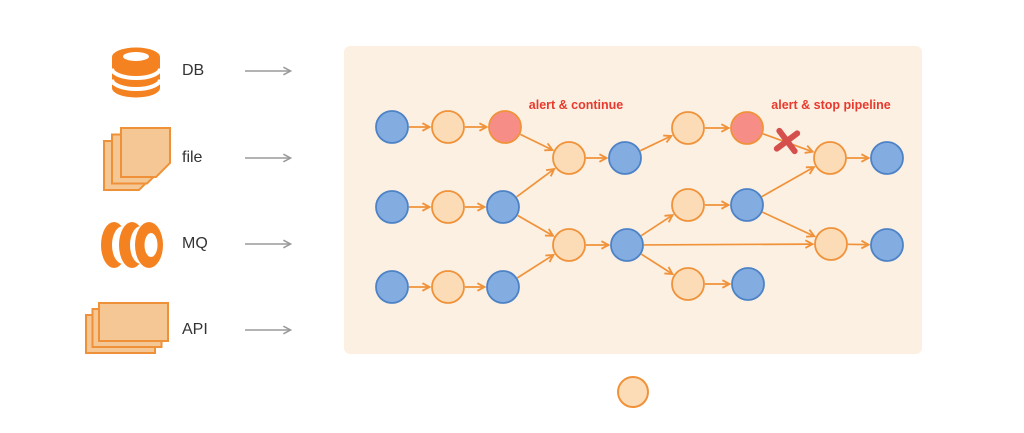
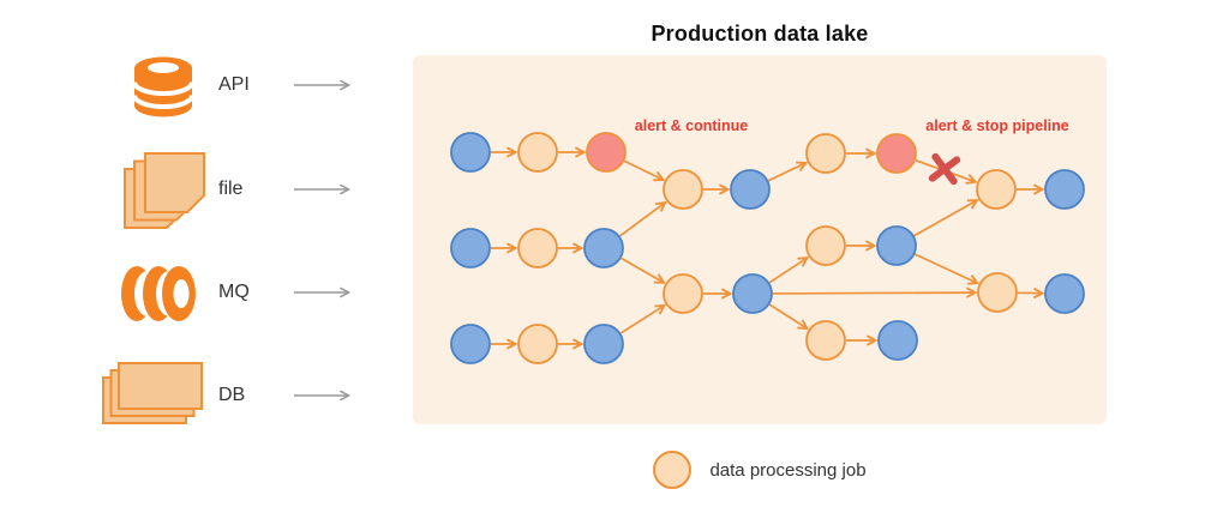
+ Production data lake
- DB
+ API
  file
  MQ
- API
+ DB
  alert & continue
  alert & stop pipeline
+ data processing job
